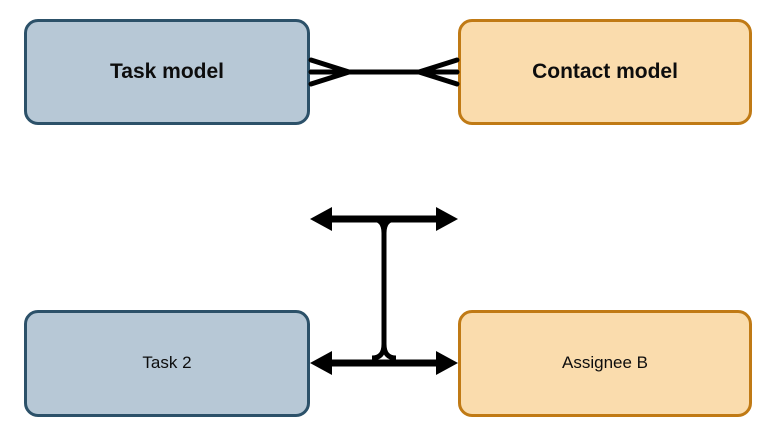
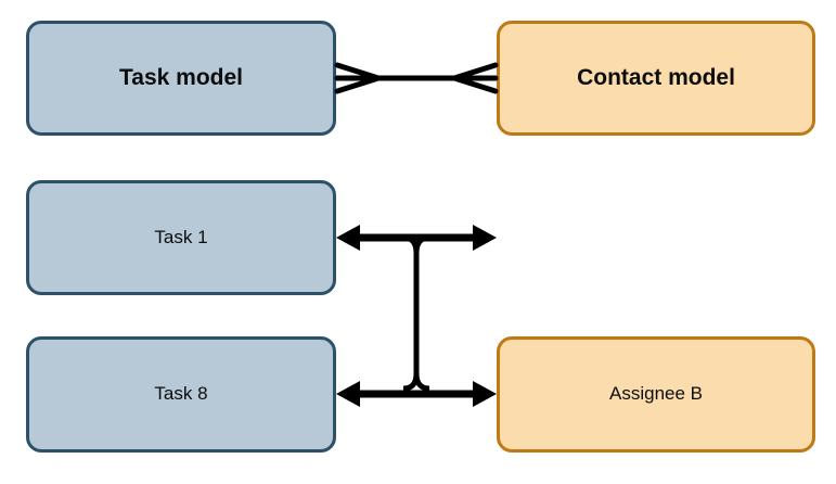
  Task model
  Contact model
+ Task 1
- Task 2
+ Task 8
  Assignee B
